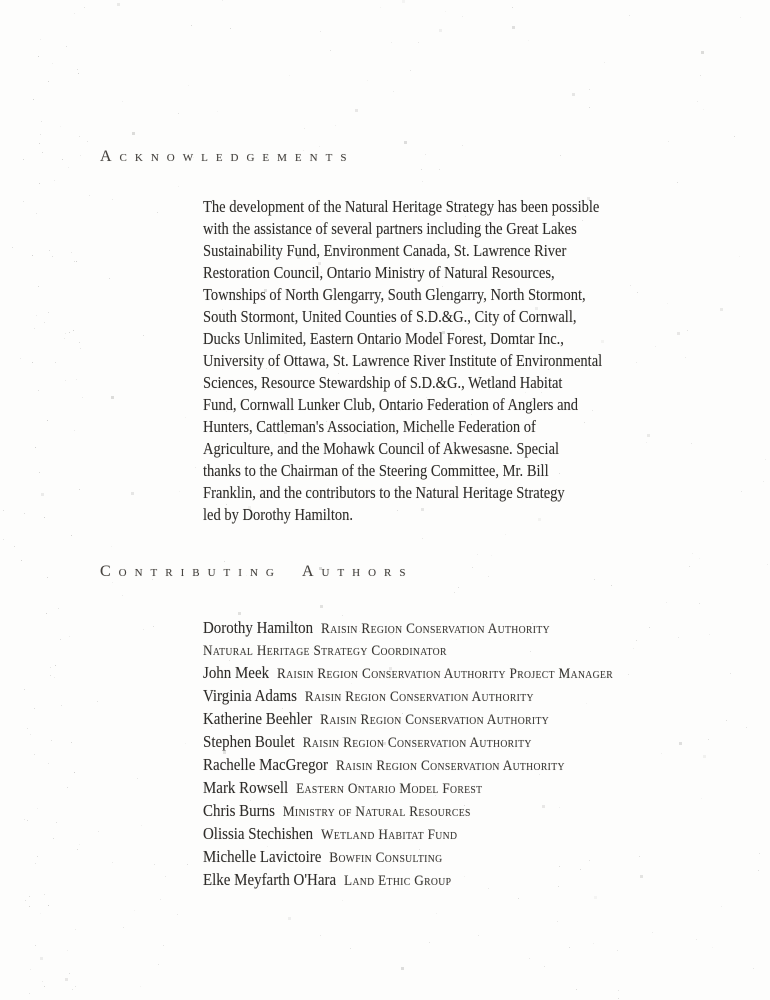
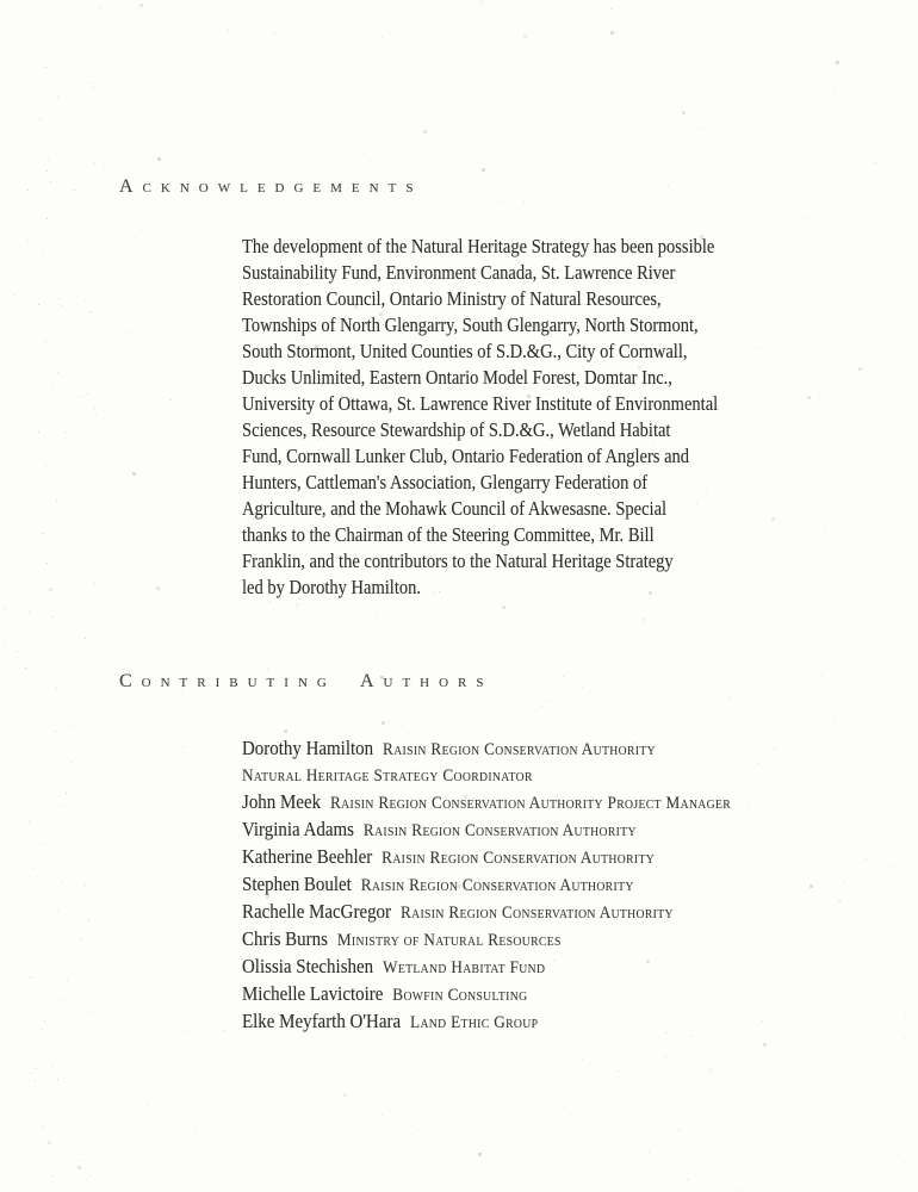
  Acknowledgements
  The development of the Natural Heritage Strategy has been possible
- with the assistance of several partners including the Great Lakes
  Sustainability Fund, Environment Canada, St. Lawrence River
  Restoration Council, Ontario Ministry of Natural Resources,
  Townships of North Glengarry, South Glengarry, North Stormont,
  South Stormont, United Counties of S.D.&G., City of Cornwall,
  Ducks Unlimited, Eastern Ontario Model Forest, Domtar Inc.,
  University of Ottawa, St. Lawrence River Institute of Environmental
  Sciences, Resource Stewardship of S.D.&G., Wetland Habitat
  Fund, Cornwall Lunker Club, Ontario Federation of Anglers and
- Hunters, Cattleman's Association, Michelle Federation of
+ Hunters, Cattleman's Association, Glengarry Federation of
  Agriculture, and the Mohawk Council of Akwesasne. Special
  thanks to the Chairman of the Steering Committee, Mr. Bill
  Franklin, and the contributors to the Natural Heritage Strategy
  led by Dorothy Hamilton.
  Contributing Authors
  Dorothy Hamilton Raisin Region Conservation Authority
  Natural Heritage Strategy Coordinator
  John Meek Raisin Region Conservation Authority Project Manager
  Virginia Adams Raisin Region Conservation Authority
  Katherine Beehler Raisin Region Conservation Authority
  Stephen Boulet Raisin Region Conservation Authority
  Rachelle MacGregor Raisin Region Conservation Authority
- Mark Rowsell Eastern Ontario Model Forest
  Chris Burns Ministry of Natural Resources
  Olissia Stechishen Wetland Habitat Fund
  Michelle Lavictoire Bowfin Consulting
  Elke Meyfarth O'Hara Land Ethic Group
